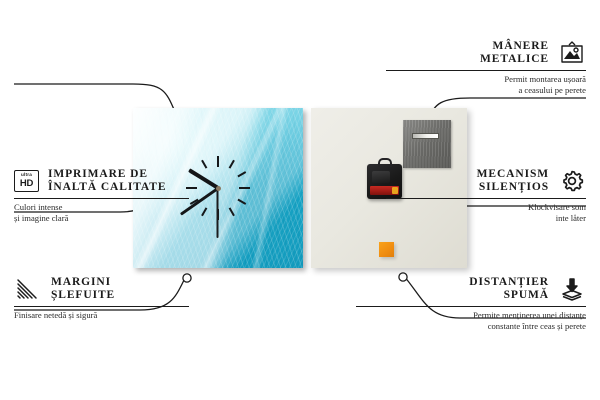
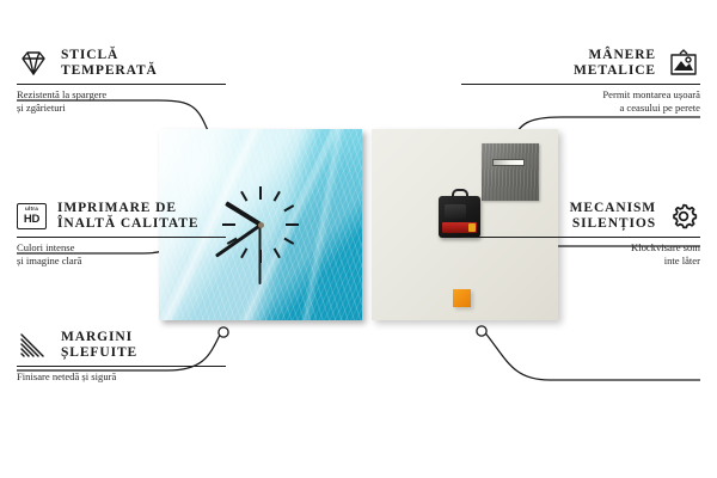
+ STICLĂ
+ TEMPERATĂ
+ Rezistentă la spargere
+ și zgârieturi
  HD
  IMPRIMARE DE
  ÎNALTĂ CALITATE
  Culori intense
  și imagine clară
  MARGINI
  ȘLEFUITE
  Finisare netedă și sigură
  MÂNERE
  METALICE
  Permit montarea ușoară
  a ceasului pe perete
  MECANISM
  SILENȚIOS
  Klockvisare som
  inte låter
- DISTANȚIER
- SPUMĂ
- Permite menținerea unei distanțe
- constante între ceas și perete
